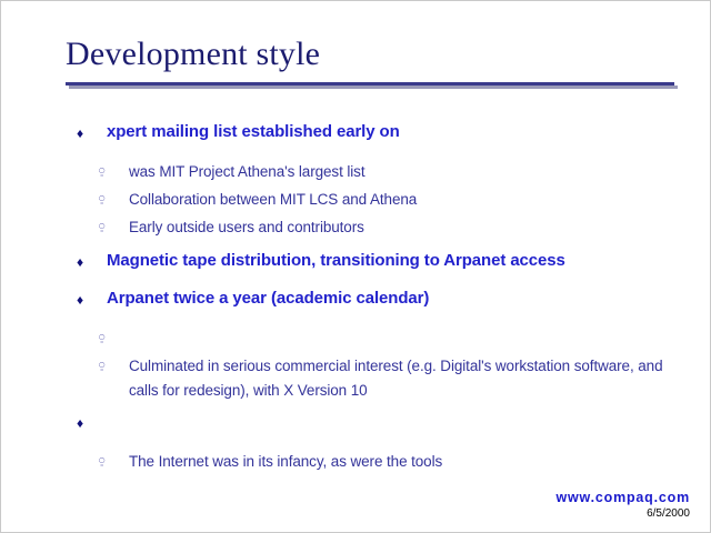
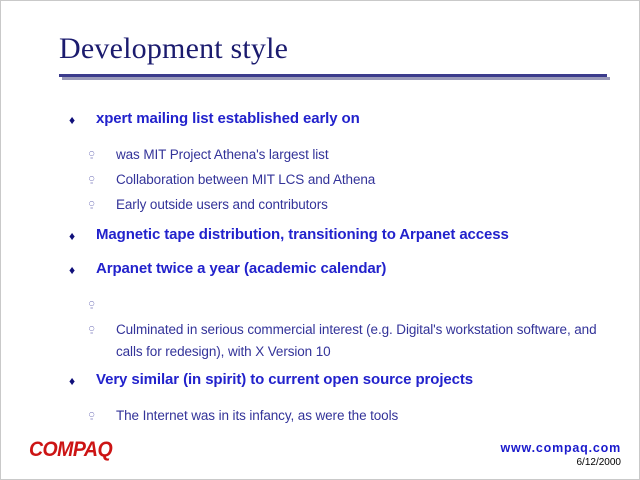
  Development style
  ♦
  xpert mailing list established early on
  ⍜
  was MIT Project Athena's largest list
  ⍜
  Collaboration between MIT LCS and Athena
  ⍜
  Early outside users and contributors
  ♦
  Magnetic tape distribution, transitioning to Arpanet access
  ♦
  Arpanet twice a year (academic calendar)
  ⍜
  ⍜
  Culminated in serious commercial interest (e.g. Digital's workstation software, and calls for redesign), with X Version 10
  ♦
+ Very similar (in spirit) to current open source projects
  ⍜
  The Internet was in its infancy, as were the tools
+ COMPAQ
  www.compaq.com
- 6/5/2000
+ 6/12/2000
